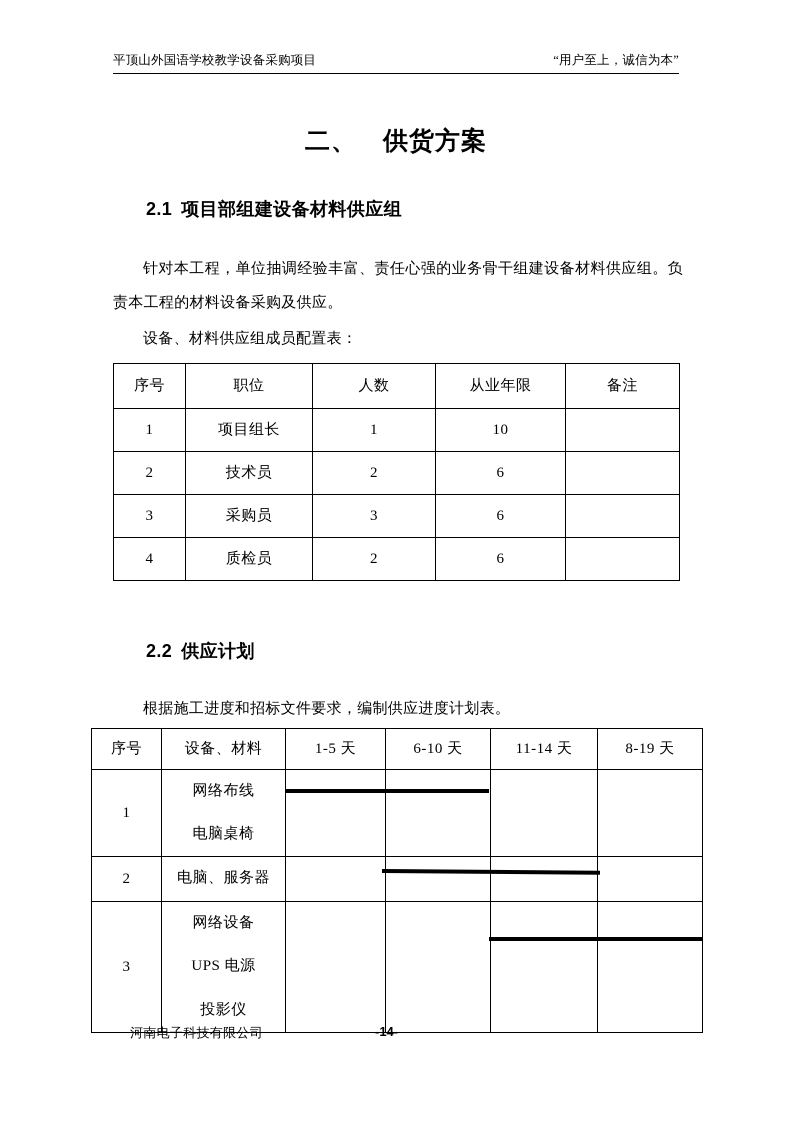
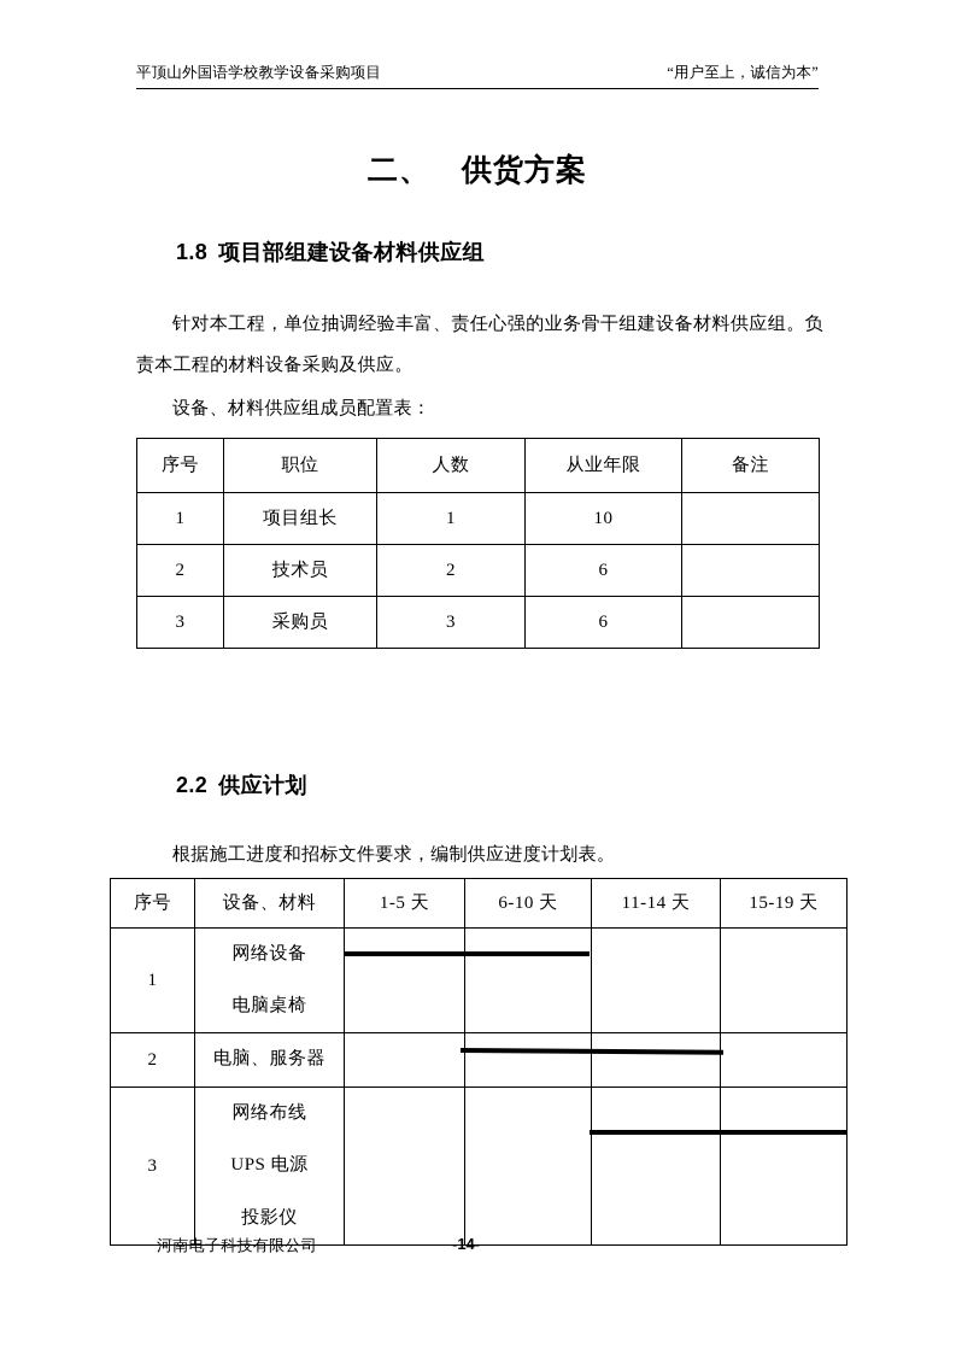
  平顶山外国语学校教学设备采购项目
  “用户至上，诚信为本”
  二、 供货方案
- 2.1 项目部组建设备材料供应组
+ 1.8 项目部组建设备材料供应组
  针对本工程，单位抽调经验丰富、责任心强的业务骨干组建设备材料供应组。负责本工程的材料设备采购及供应。
  设备、材料供应组成员配置表：
  序号	职位	人数	从业年限	备注
  1	项目组长	1	10
  2	技术员	2	6
  3	采购员	3	6
- 4	质检员	2	6
  2.2 供应计划
  根据施工进度和招标文件要求，编制供应进度计划表。
- 序号	设备、材料	1-5 天	6-10 天	11-14 天	8-19 天
+ 序号	设备、材料	1-5 天	6-10 天	11-14 天	15-19 天
- 1	网络布线 电脑桌椅
+ 1	网络设备 电脑桌椅
  2	电脑、服务器
- 3	网络设备 UPS 电源 投影仪
+ 3	网络布线 UPS 电源 投影仪
  河南电子科技有限公司
  -14-
